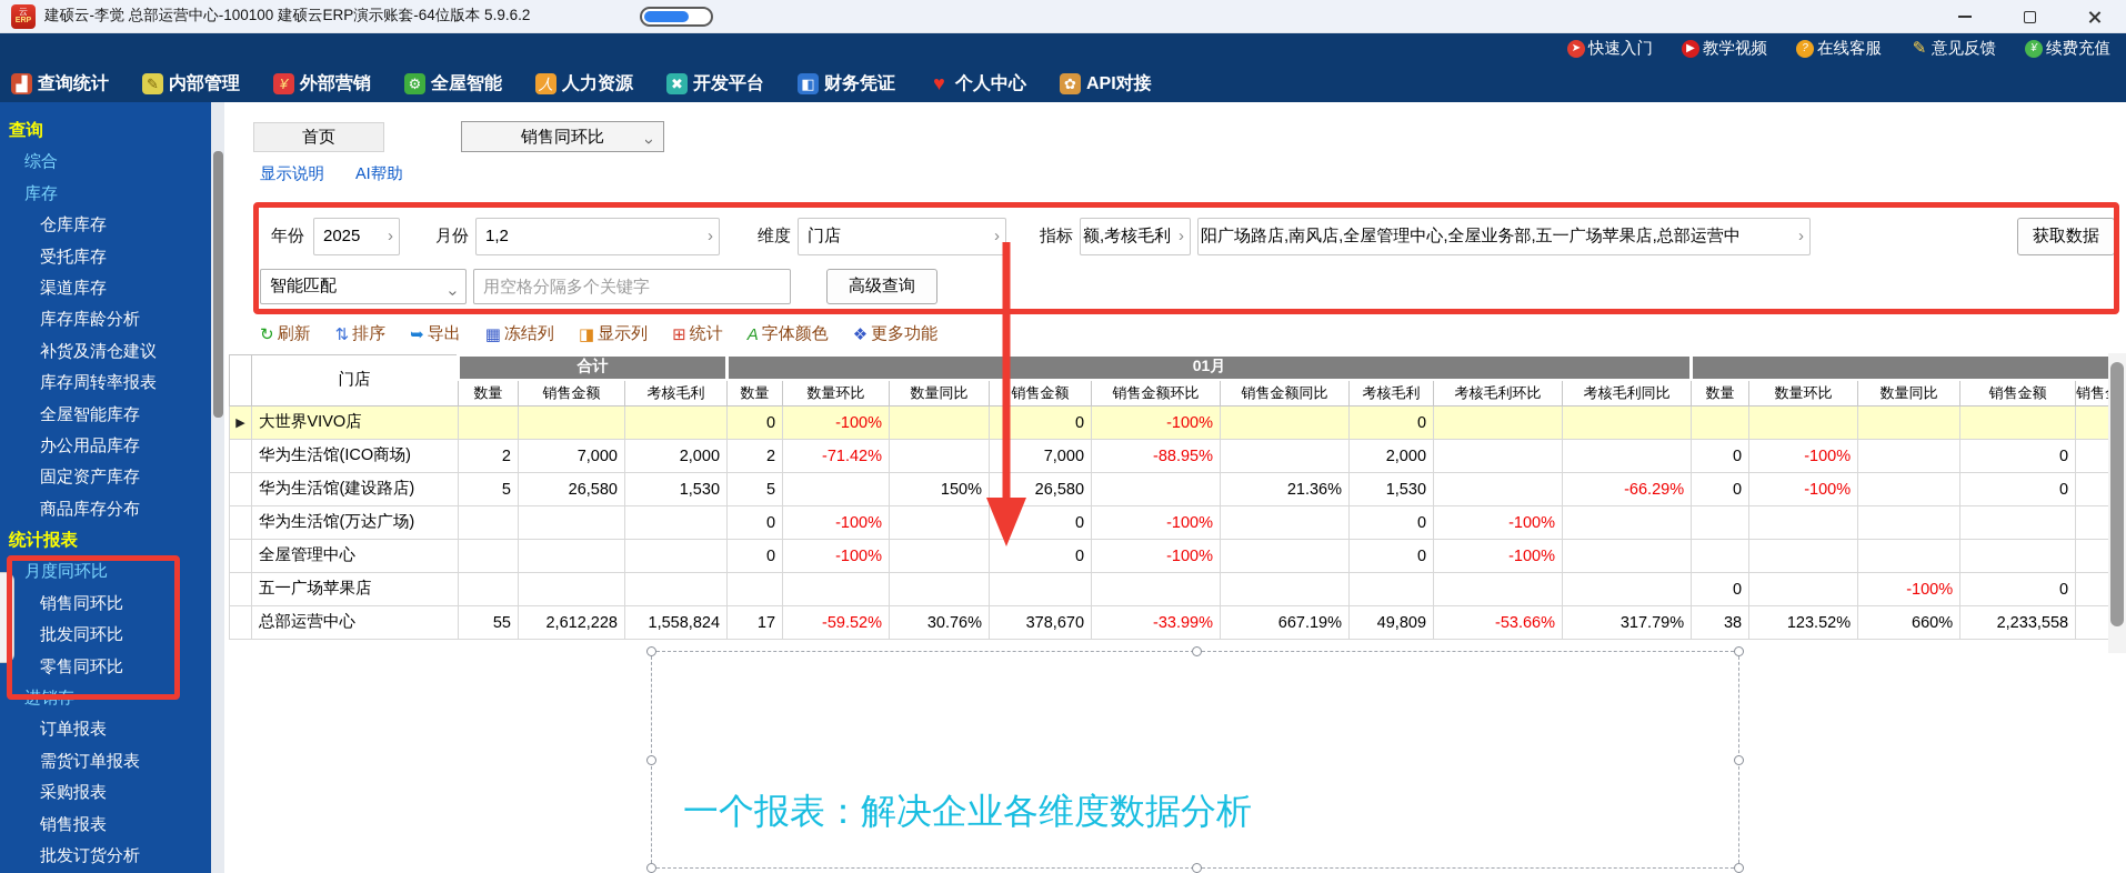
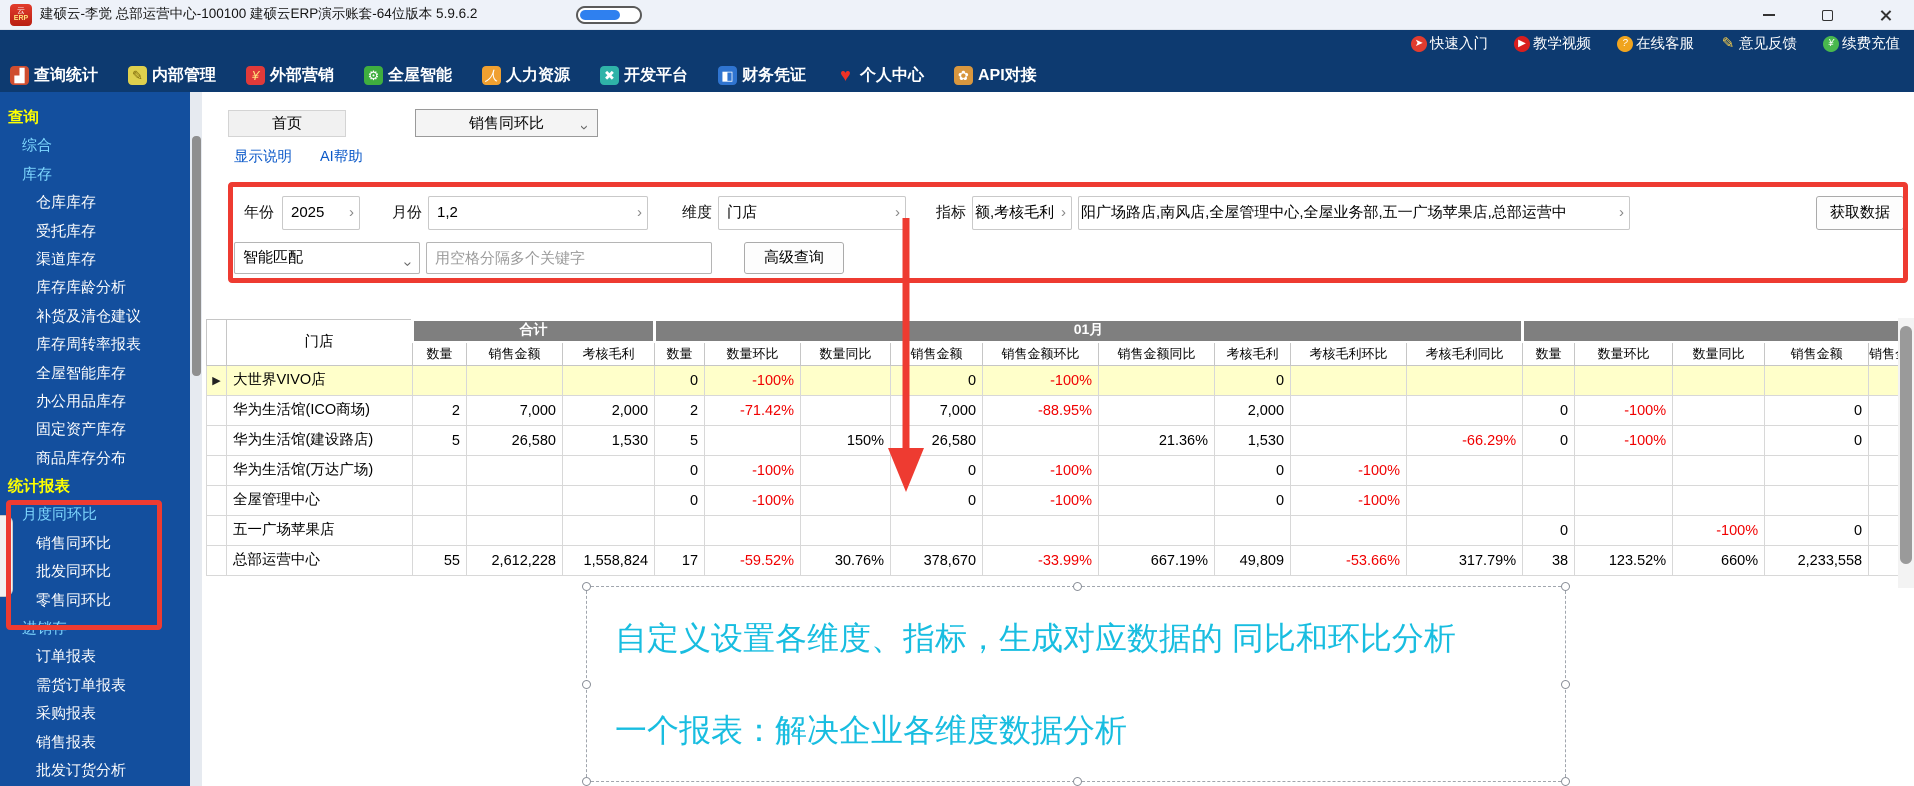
  云
  建硕云-李觉 总部运营中心-100100 建硕云ERP演示账套-64位版本 5.9.6.2
  ➤
  快速入门
  ▶
  教学视频
  ?
  在线客服
  ✎
  意见反馈
  ¥
  续费充值
  ▟
  查询统计
  ✎
  内部管理
  ¥
  外部营销
  ⚙
  全屋智能
  人
  人力资源
  ✖
  开发平台
  ◧
  财务凭证
  ♥
  个人中心
  ✿
  API对接
  查询
  综合
  库存
  仓库库存
  受托库存
  渠道库存
  库存库龄分析
  补货及清仓建议
  库存周转率报表
  全屋智能库存
  办公用品库存
  固定资产库存
  商品库存分布
  统计报表
  月度同环比
  销售同环比
  批发同环比
  零售同环比
  进销存
  订单报表
  需货订单报表
  采购报表
  销售报表
  批发订货分析
  首页
  销售同环比
  显示说明
  AI帮助
  年份
  2025
  ›
  月份
  1,2
  ›
  维度
  门店
  ›
  指标
  额,考核毛利
  ›
  阳广场路店,南风店,全屋管理中心,全屋业务部,五一广场苹果店,总部运营中
  ›
  获取数据
  智能匹配
  用空格分隔多个关键字
  高级查询
- ↻
- 刷新
- ⇅
- 排序
- ➥
- 导出
- ▦
- 冻结列
- ◨
- 显示列
- ⊞
- 统计
- A
- 字体颜色
- ❖
- 更多功能
  	门店	合计	01月
  数量	销售金额	考核毛利	数量	数量环比	数量同比	销售金额	销售金额环比	销售金额同比	考核毛利	考核毛利环比	考核毛利同比	数量	数量环比	数量同比	销售金额	销售
  ▶	大世界VIVO店				0	-100%		0	-100%		0
  	华为生活馆(ICO商场)	2	7,000	2,000	2	-71.42%		7,000	-88.95%		2,000			0	-100%		0
  	华为生活馆(建设路店)	5	26,580	1,530	5		150%	26,580		21.36%	1,530		-66.29%	0	-100%		0
  	华为生活馆(万达广场)				0	-100%		0	-100%		0	-100%
  	全屋管理中心				0	-100%		0	-100%		0	-100%
  	五一广场苹果店													0		-100%	0
  	总部运营中心	55	2,612,228	1,558,824	17	-59.52%	30.76%	378,670	-33.99%	667.19%	49,809	-53.66%	317.79%	38	123.52%	660%	2,233,558
+ 自定义设置各维度、指标，生成对应数据的 同比和环比分析
  一个报表：解决企业各维度数据分析
